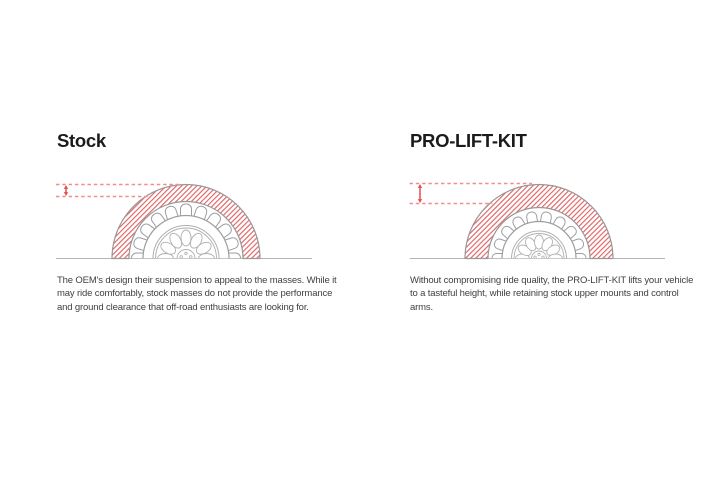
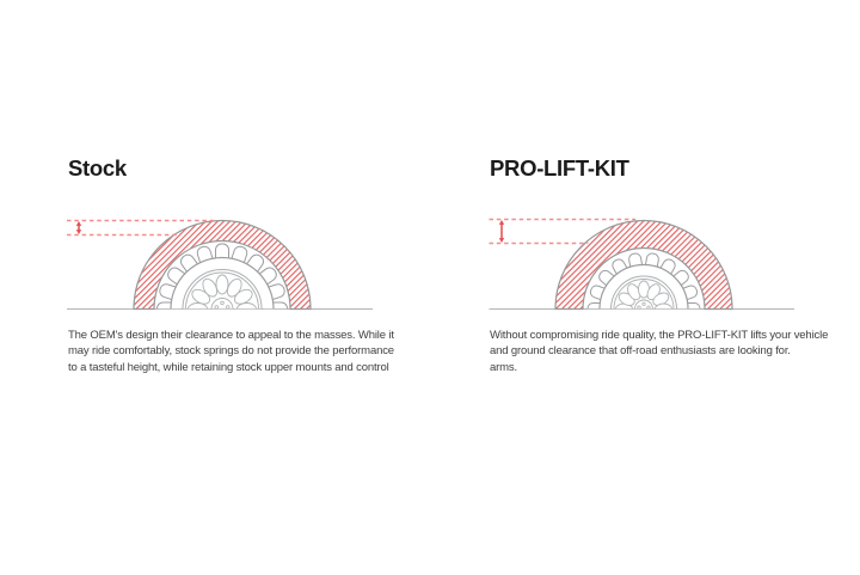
  Stock
  PRO-LIFT-KIT
- The OEM's design their suspension to appeal to the masses. While it
+ The OEM's design their clearance to appeal to the masses. While it
- may ride comfortably, stock masses do not provide the performance
+ may ride comfortably, stock springs do not provide the performance
- and ground clearance that off-road enthusiasts are looking for.
+ to a tasteful height, while retaining stock upper mounts and control
  Without compromising ride quality, the PRO-LIFT-KIT lifts your vehicle
- to a tasteful height, while retaining stock upper mounts and control
+ and ground clearance that off-road enthusiasts are looking for.
  arms.
